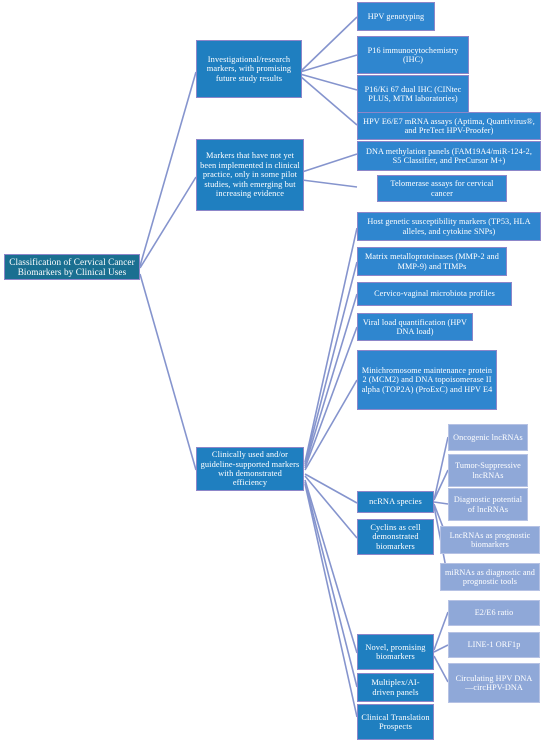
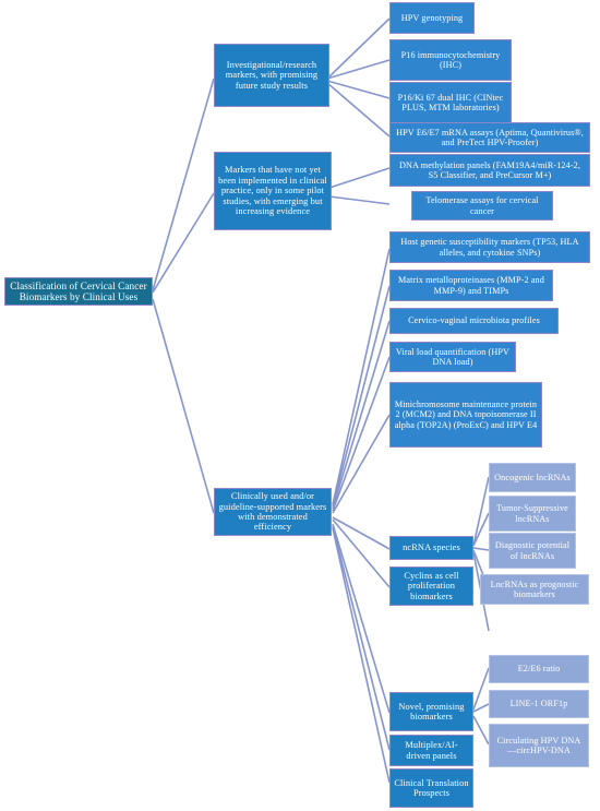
  Classification of Cervical Cancer Biomarkers by Clinical Uses
  Investigational/research markers, with promising future study results
  Markers that have not yet been implemented in clinical practice, only in some pilot studies, with emerging but increasing evidence
  Clinically used and/or guideline-supported markers with demonstrated efficiency
  HPV genotyping
  P16 immunocytochemistry (IHC)
  P16/Ki 67 dual IHC (CINtec PLUS, MTM laboratories)
  HPV E6/E7 mRNA assays (Aptima, Quantivirus®, and PreTect HPV-Proofer)
  DNA methylation panels (FAM19A4/miR-124-2, S5 Classifier, and PreCursor M+)
  Telomerase assays for cervical cancer
  Host genetic susceptibility markers (TP53, HLA alleles, and cytokine SNPs)
  Matrix metalloproteinases (MMP-2 and MMP-9) and TIMPs
  Cervico-vaginal microbiota profiles
  Viral load quantification (HPV DNA load)
  Minichromosome maintenance protein 2 (MCM2) and DNA topoisomerase II alpha (TOP2A) (ProExC) and HPV E4
  ncRNA species
- Cyclins as cell demonstrated biomarkers
+ Cyclins as cell proliferation biomarkers
  Novel, promising biomarkers
  Multiplex/AI-driven panels
  Clinical Translation Prospects
  Oncogenic lncRNAs
  Tumor-Suppressive lncRNAs
  Diagnostic potential of lncRNAs
  LncRNAs as prognostic biomarkers
- miRNAs as diagnostic and prognostic tools
  E2/E6 ratio
  LINE-1 ORF1p
  Circulating HPV DNA—circHPV-DNA
